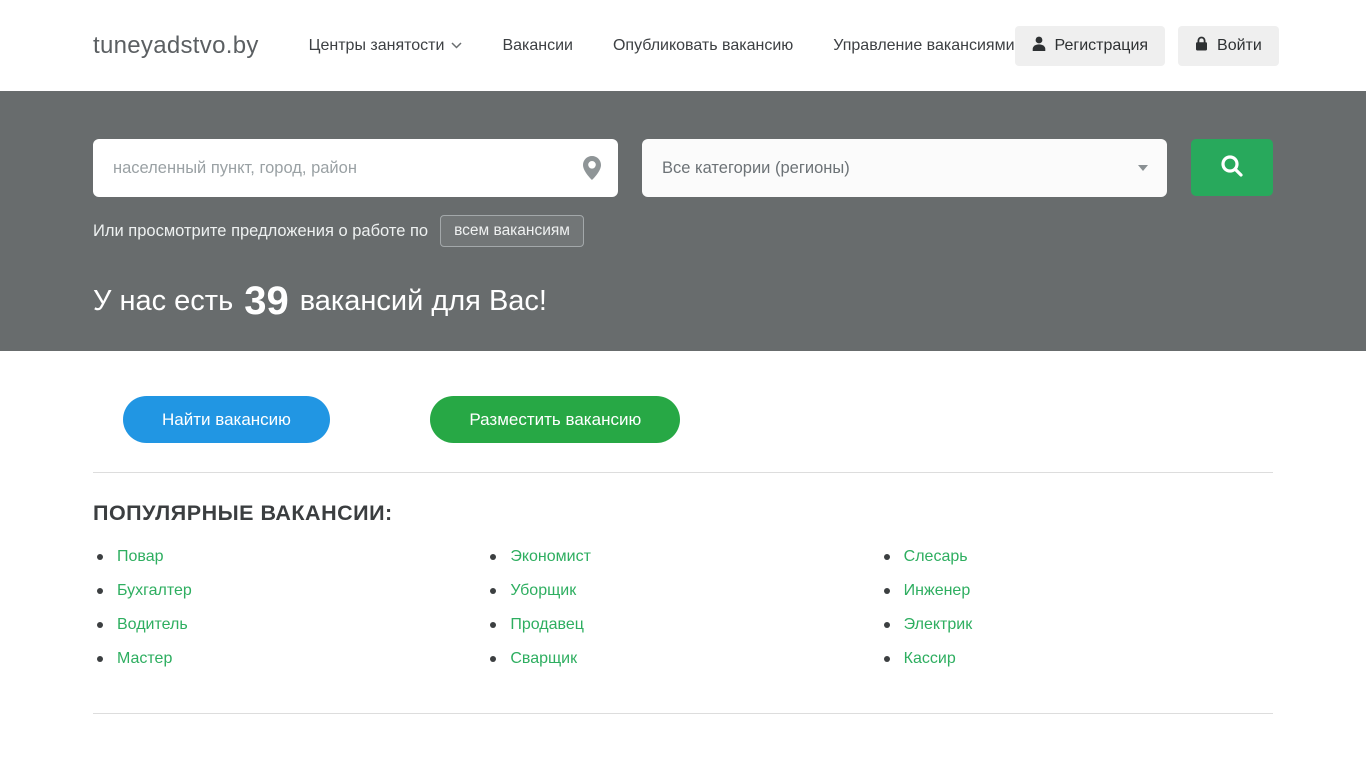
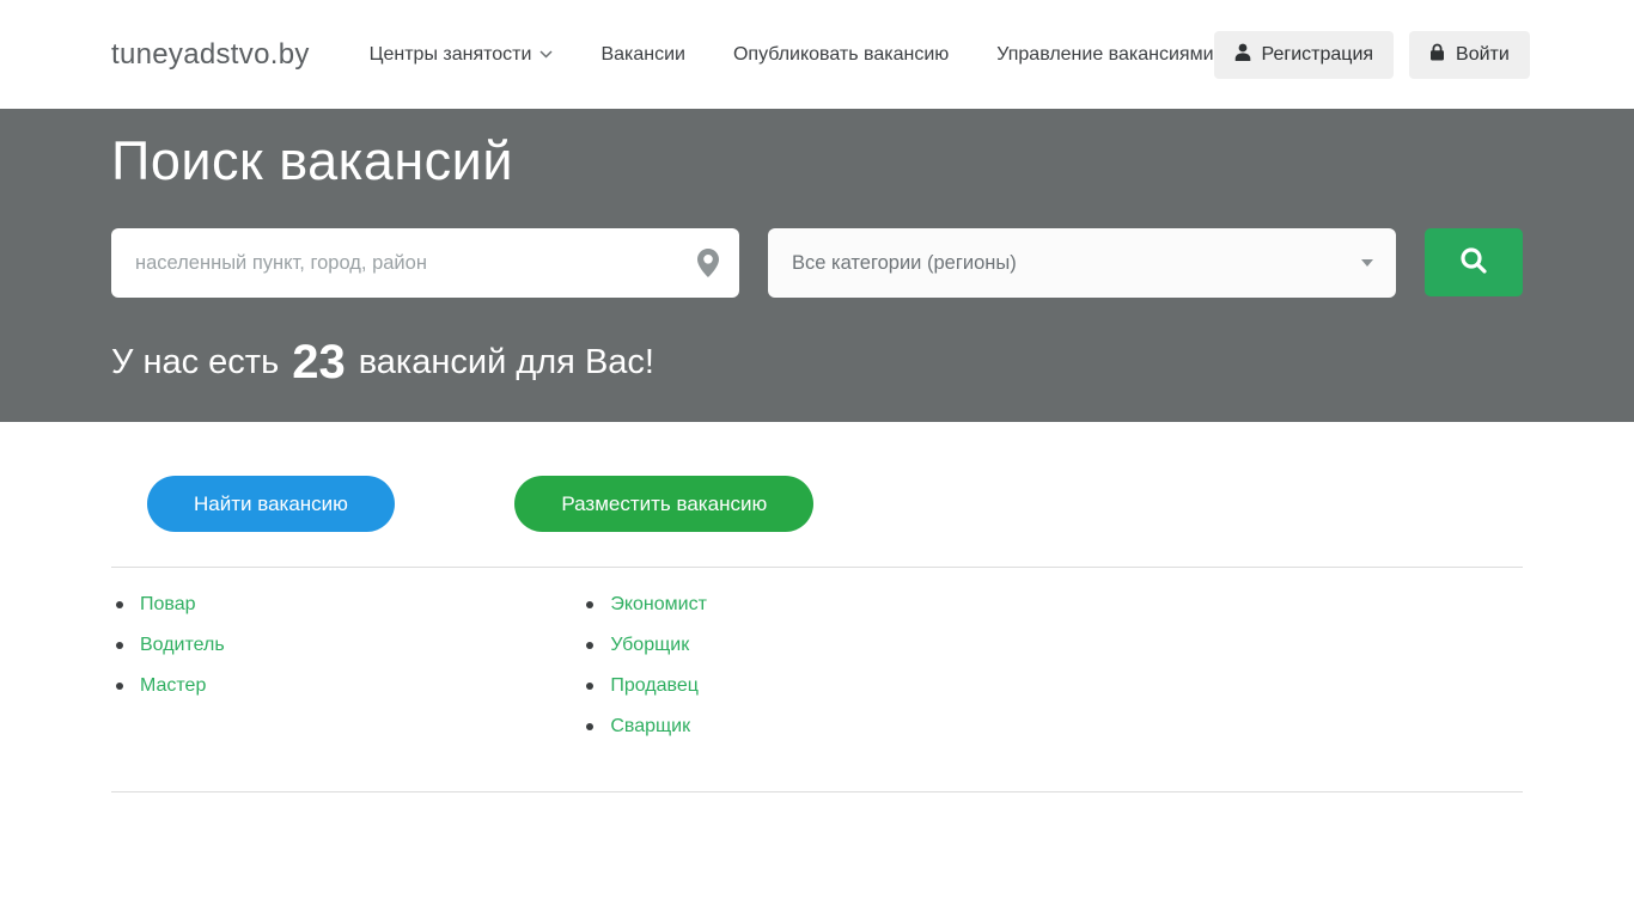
  tuneyadstvo.by
  Центры занятости
  Вакансии
  Опубликовать вакансию
  Управление вакансиями
  Регистрация
  Войти
+ Поиск вакансий
  населенный пункт, город, район
  Все категории (регионы)
- Или просмотрите предложения о работе по
- всем вакансиям
  У нас есть
- 39
+ 23
  вакансий для Вас!
  Найти вакансию Разместить вакансию
- ПОПУЛЯРНЫЕ ВАКАНСИИ:
  Повар
- Бухгалтер
  Водитель
  Мастер
  Экономист
  Уборщик
  Продавец
  Сварщик
- Слесарь
- Инженер
- Электрик
- Кассир
